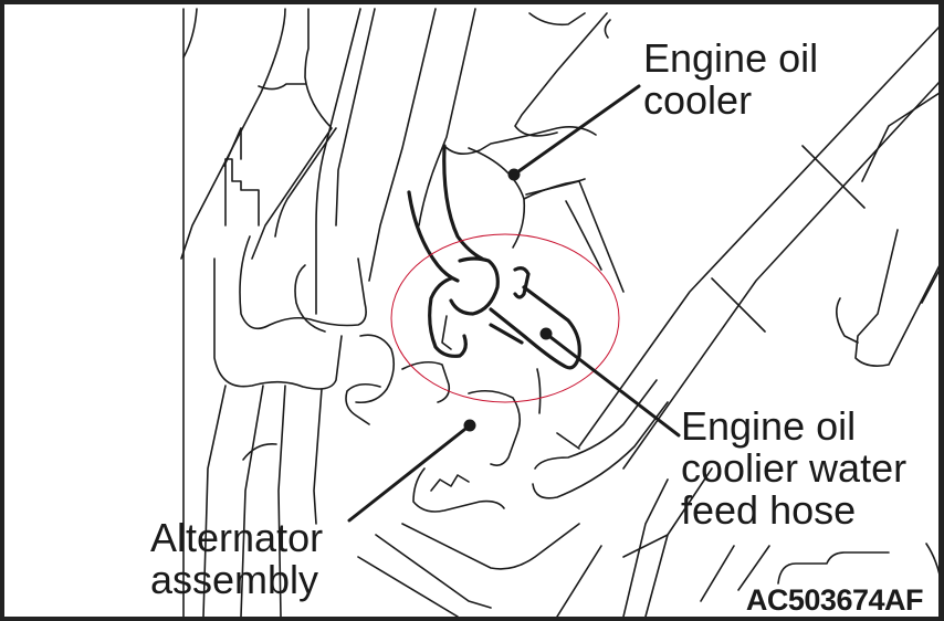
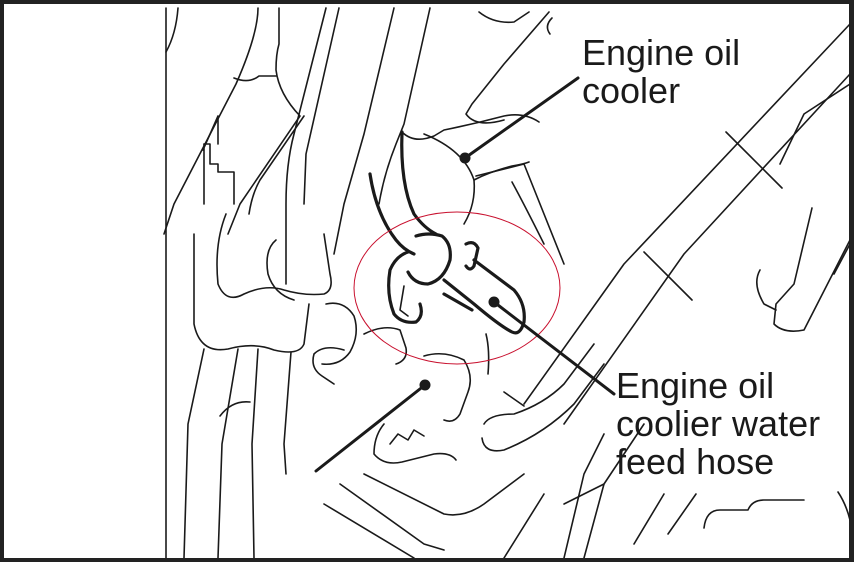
  Engine oil
  cooler
  Engine oil
  coolier water
  feed hose
- Alternator
- assembly
- AC503674AF
